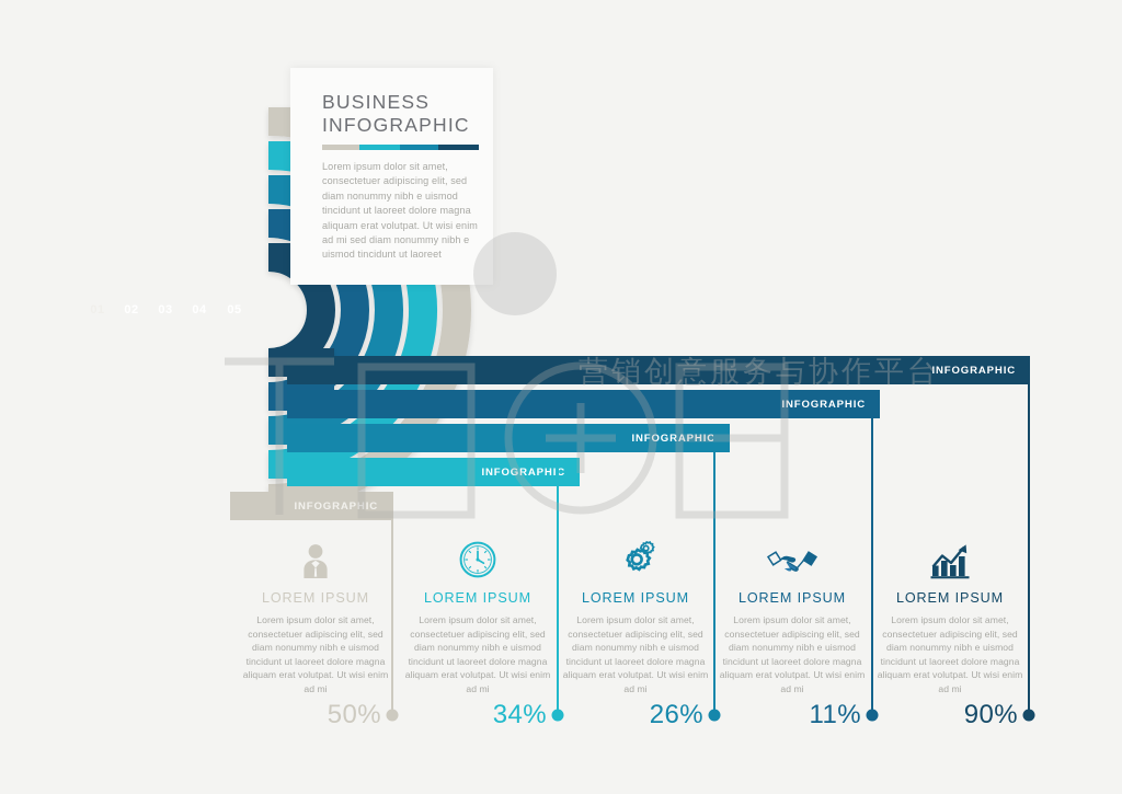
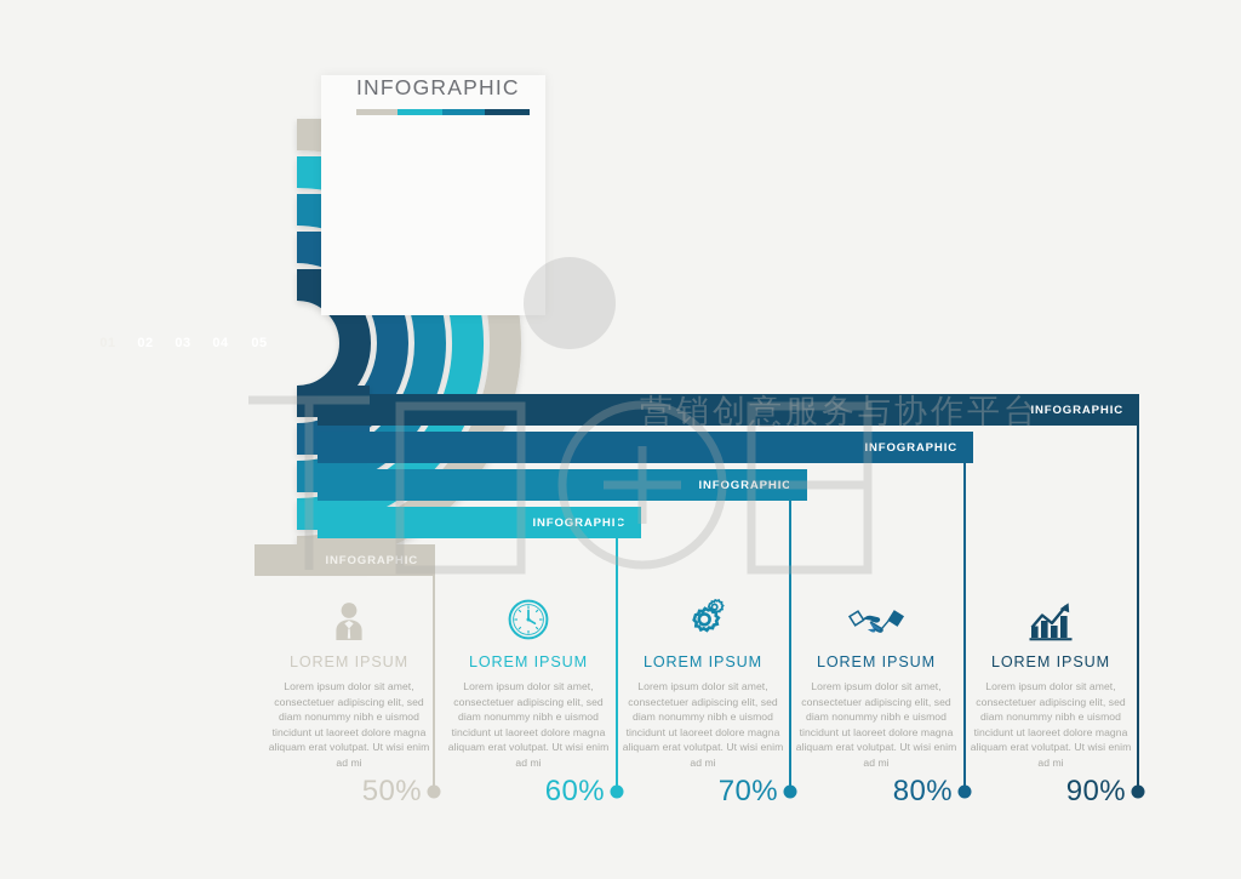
  INFOGRAPHIC
  INFOGRAPHIC
  INFOGRAPHIC
  INFOGRAPHIC
  INFOGRAPHIC
- BUSINESS
  INFOGRAPHIC
- Lorem ipsum dolor sit amet, consectetuer adipiscing elit, sed diam nonummy nibh e uismod tincidunt ut laoreet dolore magna aliquam erat volutpat. Ut wisi enim ad mi sed diam nonummy nibh e uismod tincidunt ut laoreet
  LOREM IPSUM
  Lorem ipsum dolor sit amet, consectetuer adipiscing elit, sed diam nonummy nibh e uismod tincidunt ut laoreet dolore magna aliquam erat volutpat. Ut wisi enim ad mi
  50%
  LOREM IPSUM
  Lorem ipsum dolor sit amet, consectetuer adipiscing elit, sed diam nonummy nibh e uismod tincidunt ut laoreet dolore magna aliquam erat volutpat. Ut wisi enim ad mi
- 34%
+ 60%
  LOREM IPSUM
  Lorem ipsum dolor sit amet, consectetuer adipiscing elit, sed diam nonummy nibh e uismod tincidunt ut laoreet dolore magna aliquam erat volutpat. Ut wisi enim ad mi
- 26%
+ 70%
  LOREM IPSUM
  Lorem ipsum dolor sit amet, consectetuer adipiscing elit, sed diam nonummy nibh e uismod tincidunt ut laoreet dolore magna aliquam erat volutpat. Ut wisi enim ad mi
- 11%
+ 80%
  LOREM IPSUM
  Lorem ipsum dolor sit amet, consectetuer adipiscing elit, sed diam nonummy nibh e uismod tincidunt ut laoreet dolore magna aliquam erat volutpat. Ut wisi enim ad mi
  90%
  营销创意服务与协作平台
